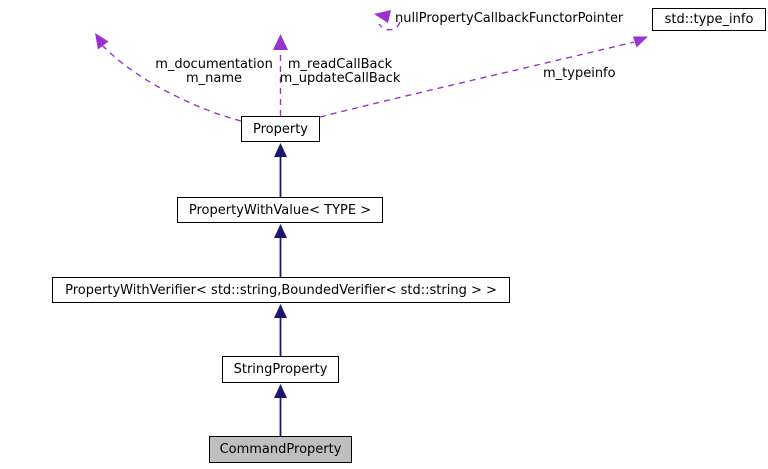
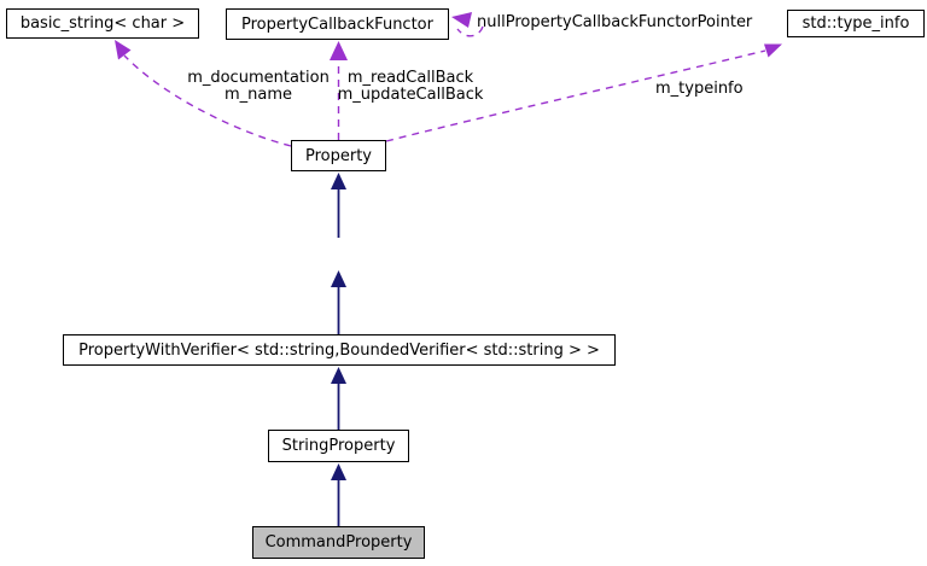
+ basic_string< char >
+ PropertyCallbackFunctor
  std::type_info
  Property
- PropertyWithValue< TYPE >
  PropertyWithVerifier< std::string,BoundedVerifier< std::string > >
  StringProperty
  CommandProperty
  m_documentation
  m_name
  m_readCallBack
  m_updateCallBack
  nullPropertyCallbackFunctorPointer
  m_typeinfo
